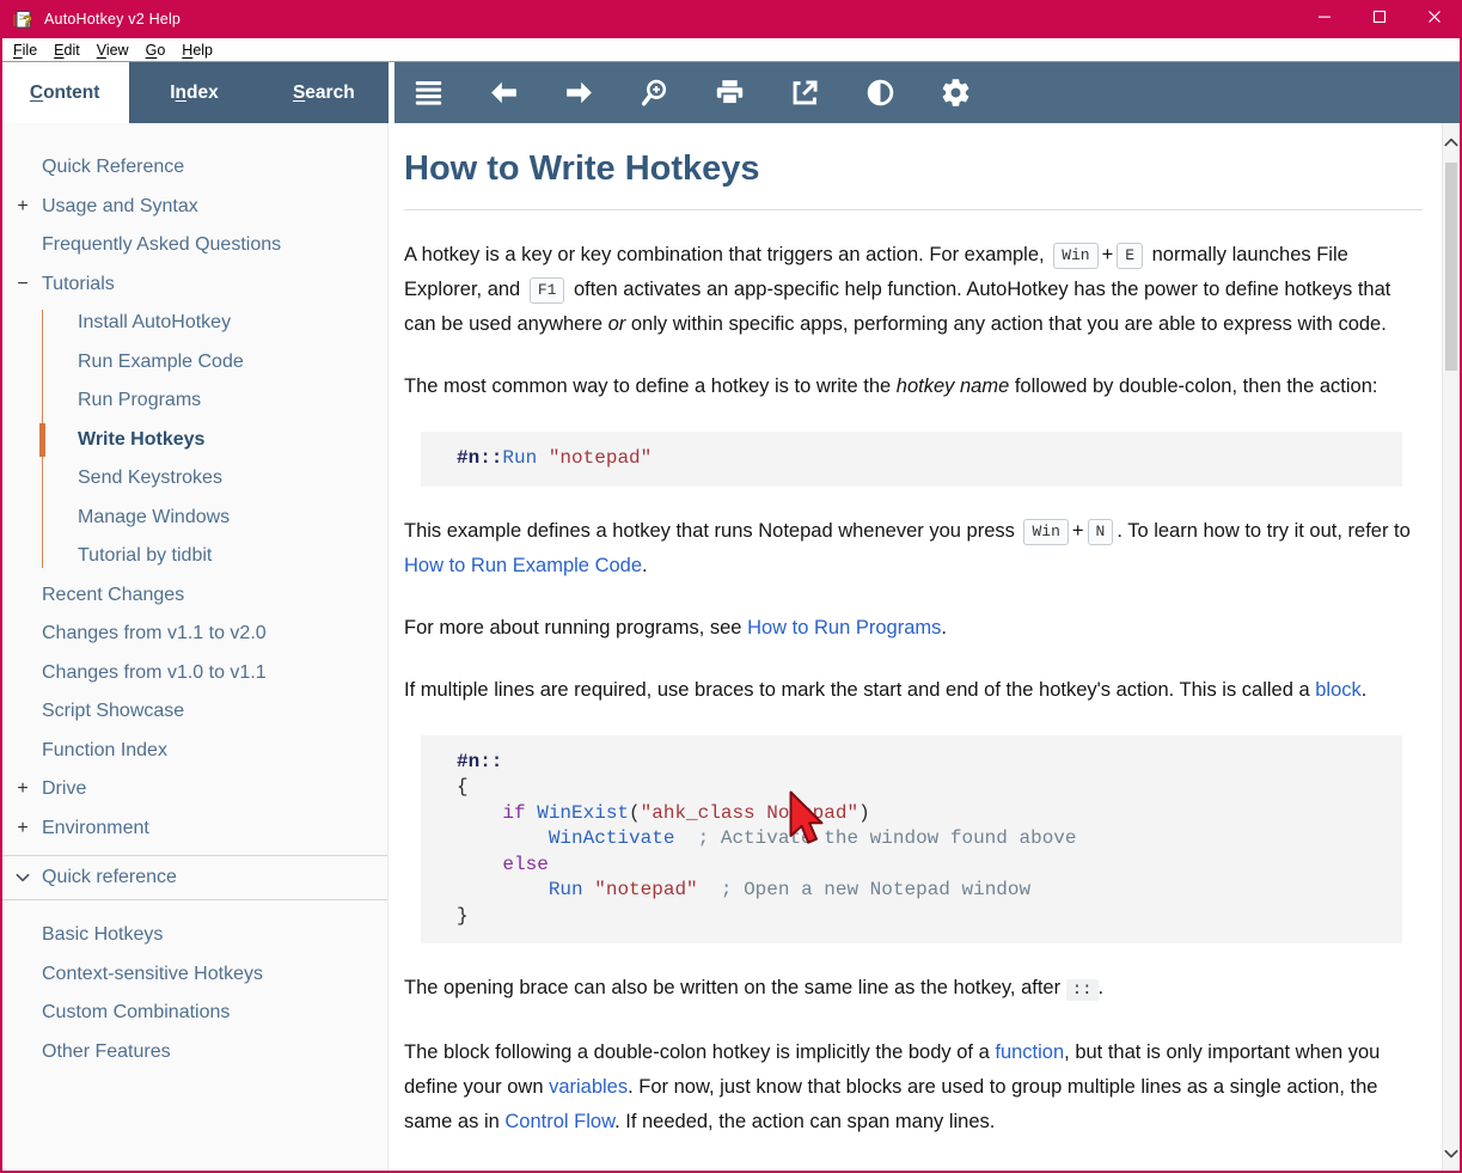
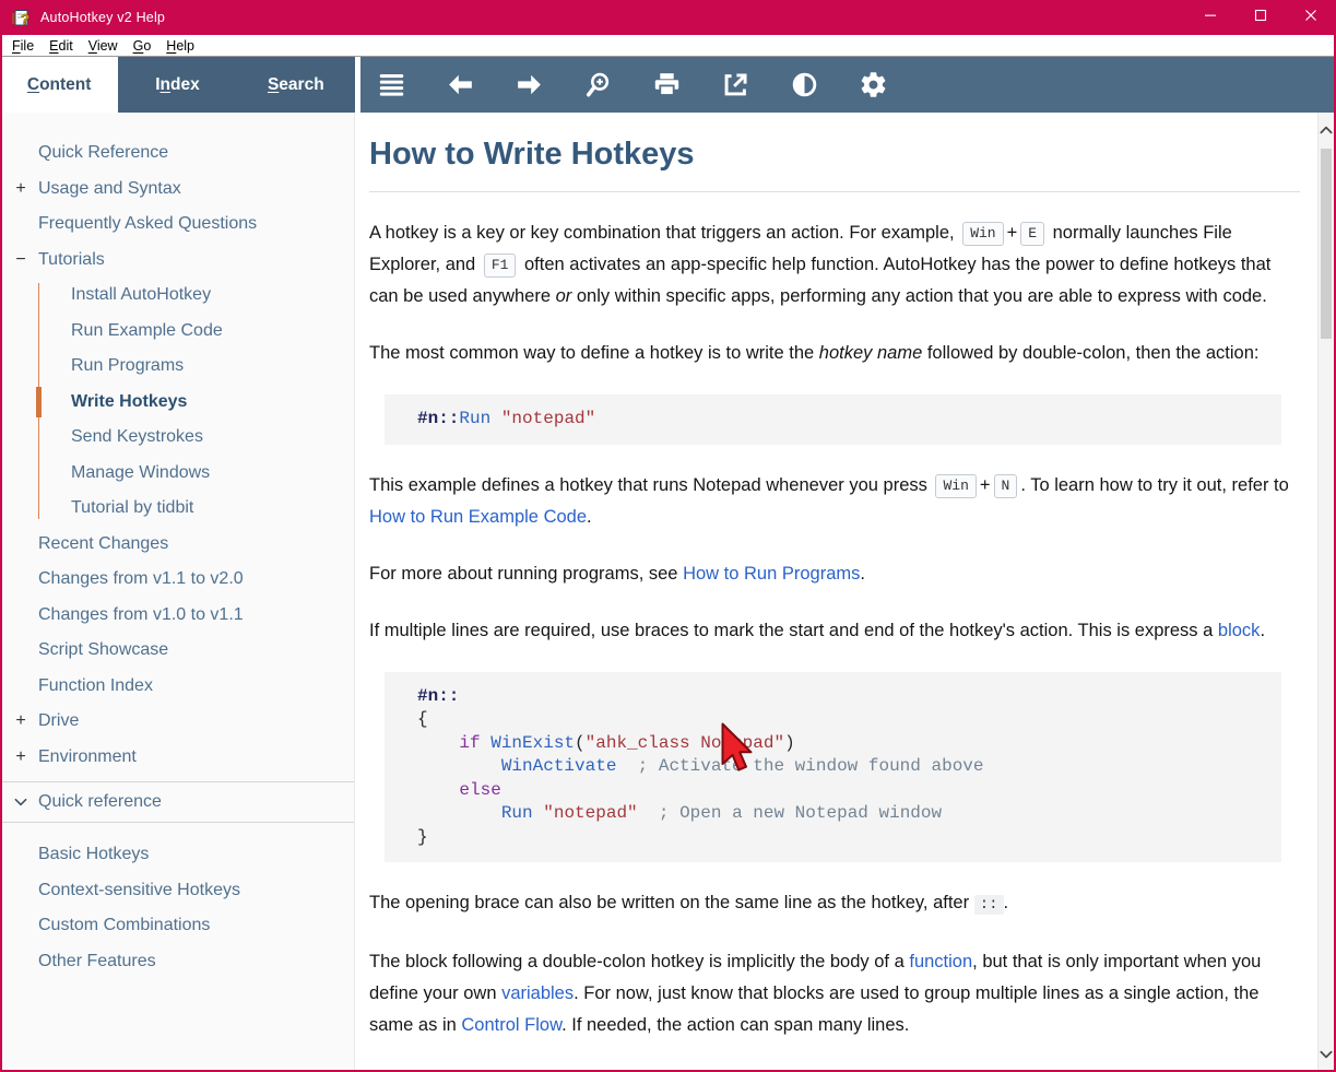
  ?
  AutoHotkey v2 Help
  File
  Edit
  View
  Go
  Help
  C
  ontent
  I
  n
  dex
  S
  earch
  Quick Reference
  +
  Usage and Syntax
  Frequently Asked Questions
  −
  Tutorials
  Install AutoHotkey
  Run Example Code
  Run Programs
  Write Hotkeys
  Send Keystrokes
  Manage Windows
  Tutorial by tidbit
  Recent Changes
  Changes from v1.1 to v2.0
  Changes from v1.0 to v1.1
  Script Showcase
  Function Index
  +
  Drive
  +
  Environment
  Quick reference
  Basic Hotkeys
  Context-sensitive Hotkeys
  Custom Combinations
  Other Features
  How to Write Hotkeys
  A hotkey is a key or key combination that triggers an action. For example, Win + E normally launches File Explorer, and F1 often activates an app-specific help function. AutoHotkey has the power to define hotkeys that can be used anywhere or only within specific apps, performing any action that you are able to express with code.
  The most common way to define a hotkey is to write the hotkey name followed by double-colon, then the action:
  #n::Run "notepad"
  This example defines a hotkey that runs Notepad whenever you press Win + N . To learn how to try it out, refer to How to Run Example Code.
  For more about running programs, see How to Run Programs.
- If multiple lines are required, use braces to mark the start and end of the hotkey's action. This is called a block.
+ If multiple lines are required, use braces to mark the start and end of the hotkey's action. This is express a block.
  #n::
  {
  if WinExist("ahk_class Nopad")
  WinActivate ; Activat the window found above
  else
  Run "notepad" ; Open a new Notepad window
  }
  The opening brace can also be written on the same line as the hotkey, after :: .
  The block following a double-colon hotkey is implicitly the body of a function, but that is only important when you define your own variables. For now, just know that blocks are used to group multiple lines as a single action, the same as in Control Flow. If needed, the action can span many lines.
